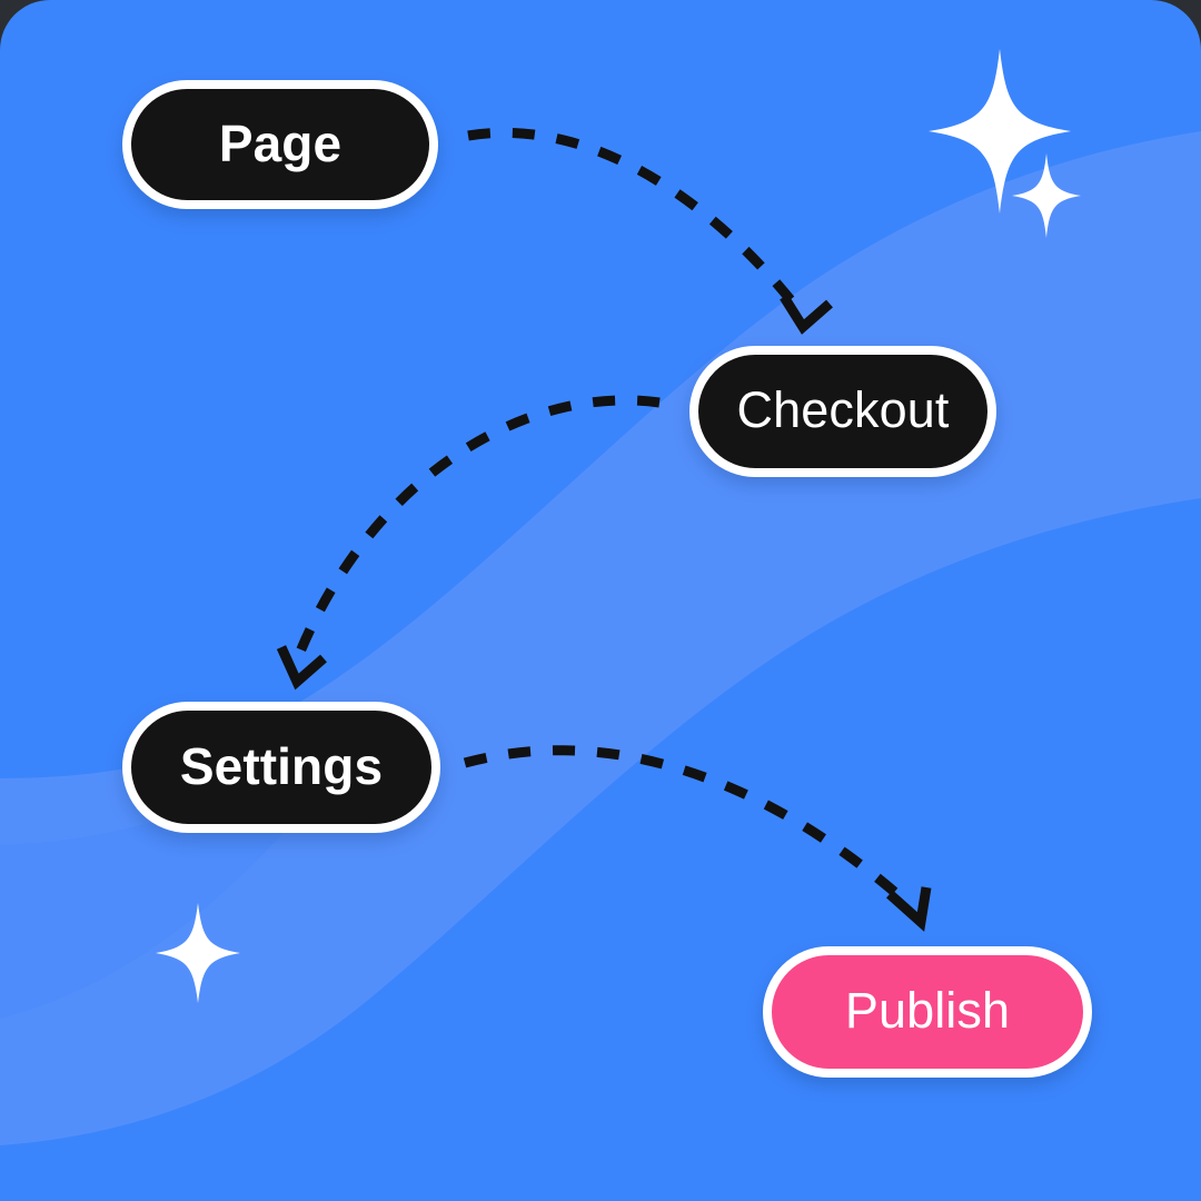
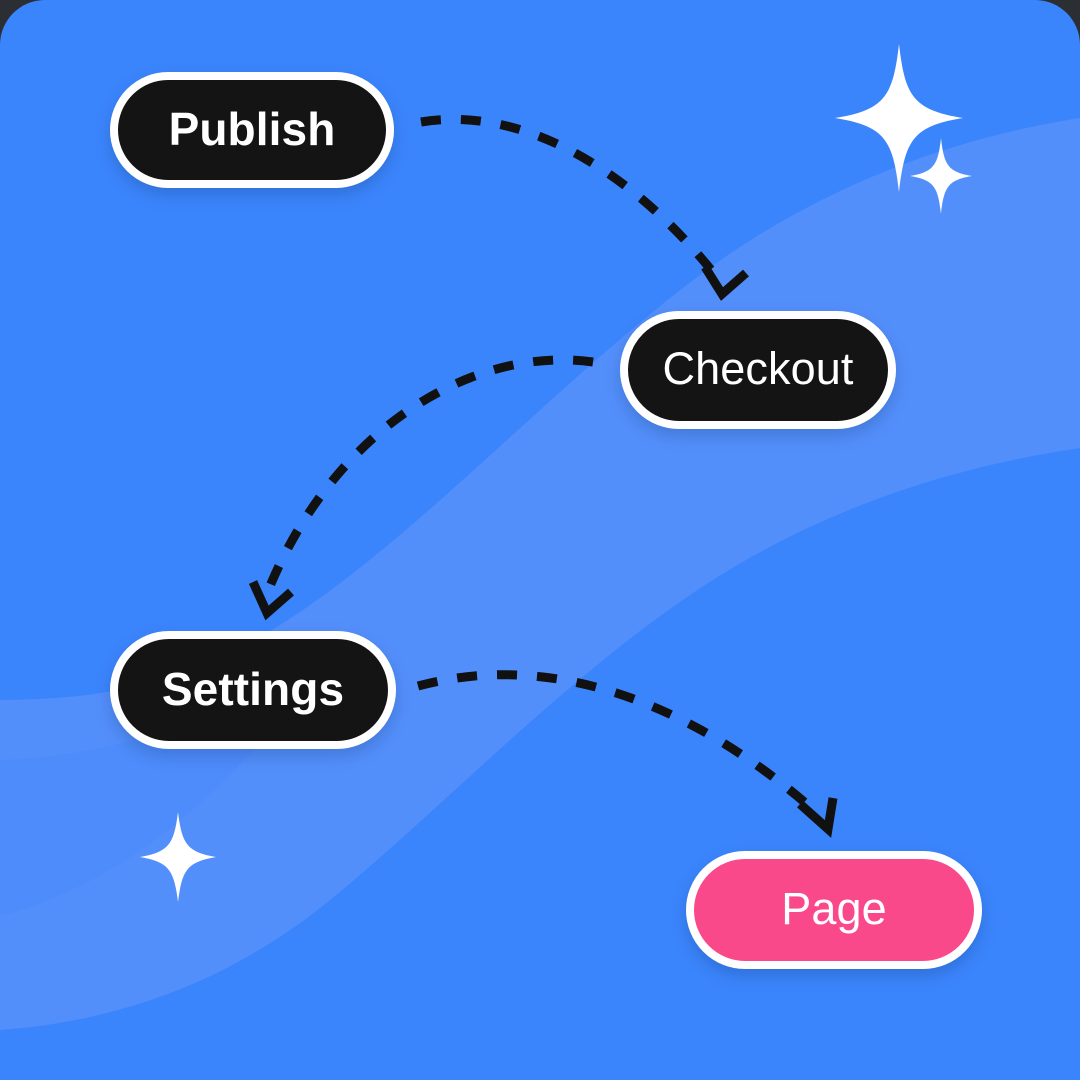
- Page
+ Publish
  Checkout
  Settings
- Publish
+ Page
